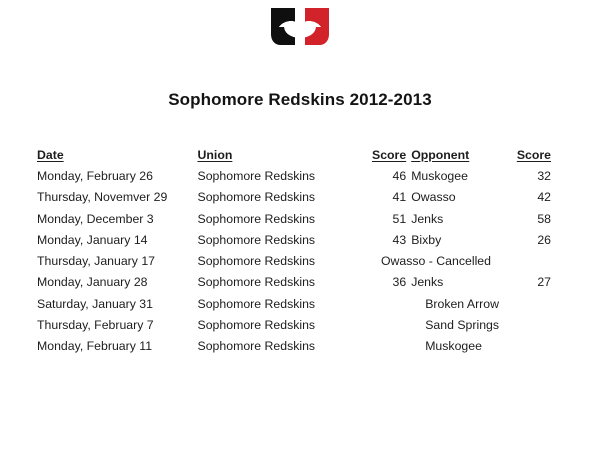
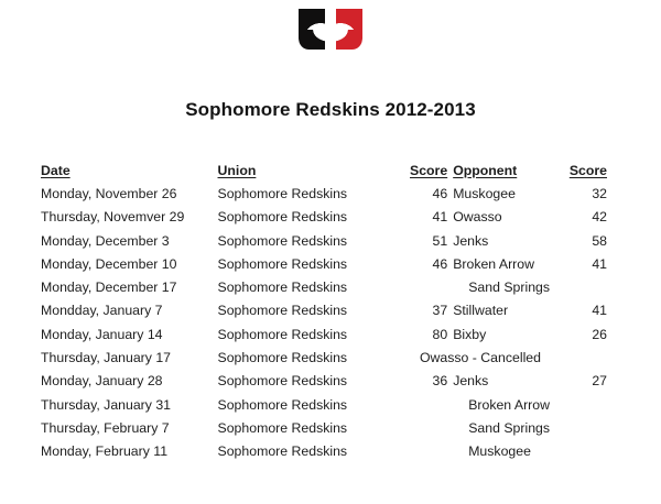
  Sophomore Redskins 2012-2013
  Date	Union	Score	Opponent	Score
- Monday, February 26	Sophomore Redskins	46	Muskogee	32
+ Monday, November 26	Sophomore Redskins	46	Muskogee	32
  Thursday, Novemver 29	Sophomore Redskins	41	Owasso	42
  Monday, December 3	Sophomore Redskins	51	Jenks	58
+ Monday, December 10	Sophomore Redskins	46	Broken Arrow	41
+ Monday, December 17	Sophomore Redskins		Sand Springs
+ Mondday, January 7	Sophomore Redskins	37	Stillwater	41
- Monday, January 14	Sophomore Redskins	43	Bixby	26
+ Monday, January 14	Sophomore Redskins	80	Bixby	26
  Thursday, January 17	Sophomore Redskins	Owasso - Cancelled
  Monday, January 28	Sophomore Redskins	36	Jenks	27
- Saturday, January 31	Sophomore Redskins		Broken Arrow
+ Thursday, January 31	Sophomore Redskins		Broken Arrow
  Thursday, February 7	Sophomore Redskins		Sand Springs
  Monday, February 11	Sophomore Redskins		Muskogee
